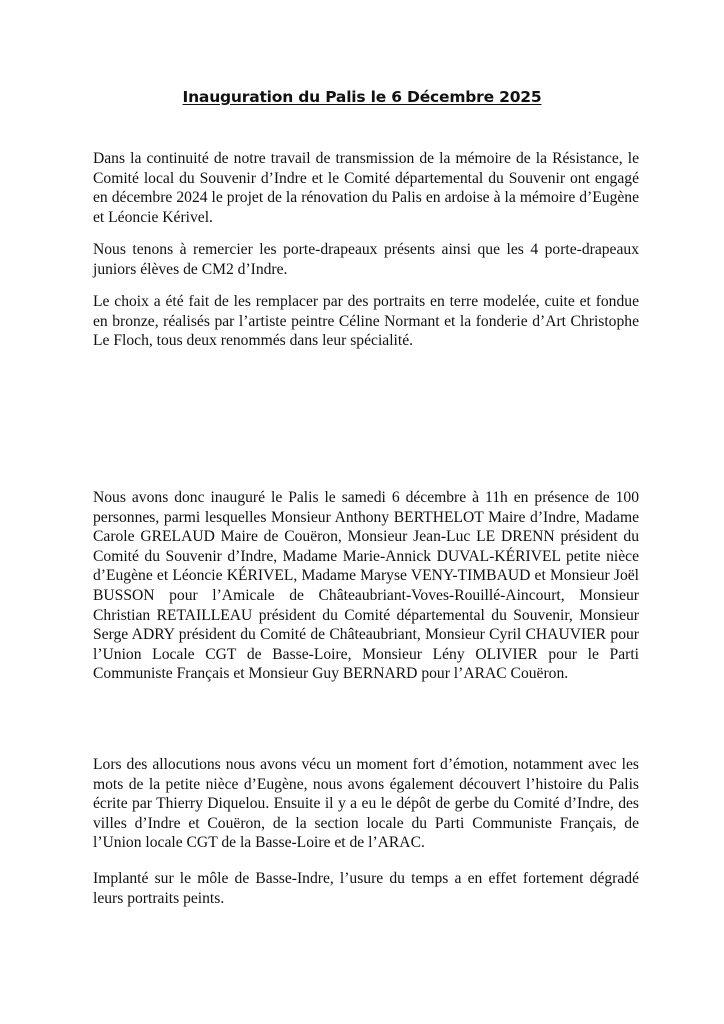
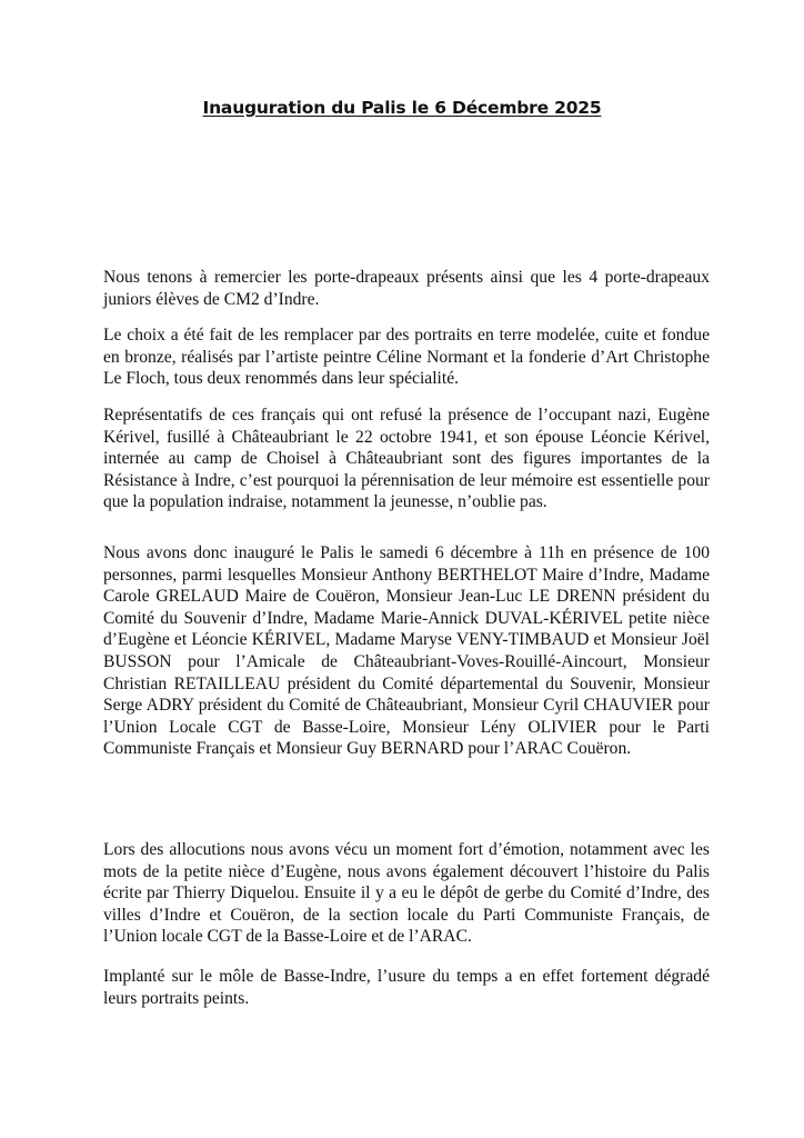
  Inauguration du Palis le 6 Décembre 2025
- Dans la continuité de notre travail de transmission de la mémoire de la Résistance, le Comité local du Souvenir d’Indre et le Comité départemental du Souvenir ont engagé en décembre 2024 le projet de la rénovation du Palis en ardoise à la mémoire d’Eugène et Léoncie Kérivel.
  Nous tenons à remercier les porte-drapeaux présents ainsi que les 4 porte-drapeaux juniors élèves de CM2 d’Indre.
  Le choix a été fait de les remplacer par des portraits en terre modelée, cuite et fondue en bronze, réalisés par l’artiste peintre Céline Normant et la fonderie d’Art Christophe Le Floch, tous deux renommés dans leur spécialité.
+ Représentatifs de ces français qui ont refusé la présence de l’occupant nazi, Eugène Kérivel, fusillé à Châteaubriant le 22 octobre 1941, et son épouse Léoncie Kérivel, internée au camp de Choisel à Châteaubriant sont des figures importantes de la Résistance à Indre, c’est pourquoi la pérennisation de leur mémoire est essentielle pour que la population indraise, notamment la jeunesse, n’oublie pas.
  Nous avons donc inauguré le Palis le samedi 6 décembre à 11h en présence de 100 personnes, parmi lesquelles Monsieur Anthony BERTHELOT Maire d’Indre, Madame Carole GRELAUD Maire de Couëron, Monsieur Jean-Luc LE DRENN président du Comité du Souvenir d’Indre, Madame Marie-Annick DUVAL-KÉRIVEL petite nièce d’Eugène et Léoncie KÉRIVEL, Madame Maryse VENY-TIMBAUD et Monsieur Joël BUSSON pour l’Amicale de Châteaubriant-Voves-Rouillé-Aincourt, Monsieur Christian RETAILLEAU président du Comité départemental du Souvenir, Monsieur Serge ADRY président du Comité de Châteaubriant, Monsieur Cyril CHAUVIER pour l’Union Locale CGT de Basse-Loire, Monsieur Lény OLIVIER pour le Parti Communiste Français et Monsieur Guy BERNARD pour l’ARAC Couëron.
  Lors des allocutions nous avons vécu un moment fort d’émotion, notamment avec les mots de la petite nièce d’Eugène, nous avons également découvert l’histoire du Palis écrite par Thierry Diquelou. Ensuite il y a eu le dépôt de gerbe du Comité d’Indre, des villes d’Indre et Couëron, de la section locale du Parti Communiste Français, de l’Union locale CGT de la Basse-Loire et de l’ARAC.
  Implanté sur le môle de Basse-Indre, l’usure du temps a en effet fortement dégradé leurs portraits peints.
